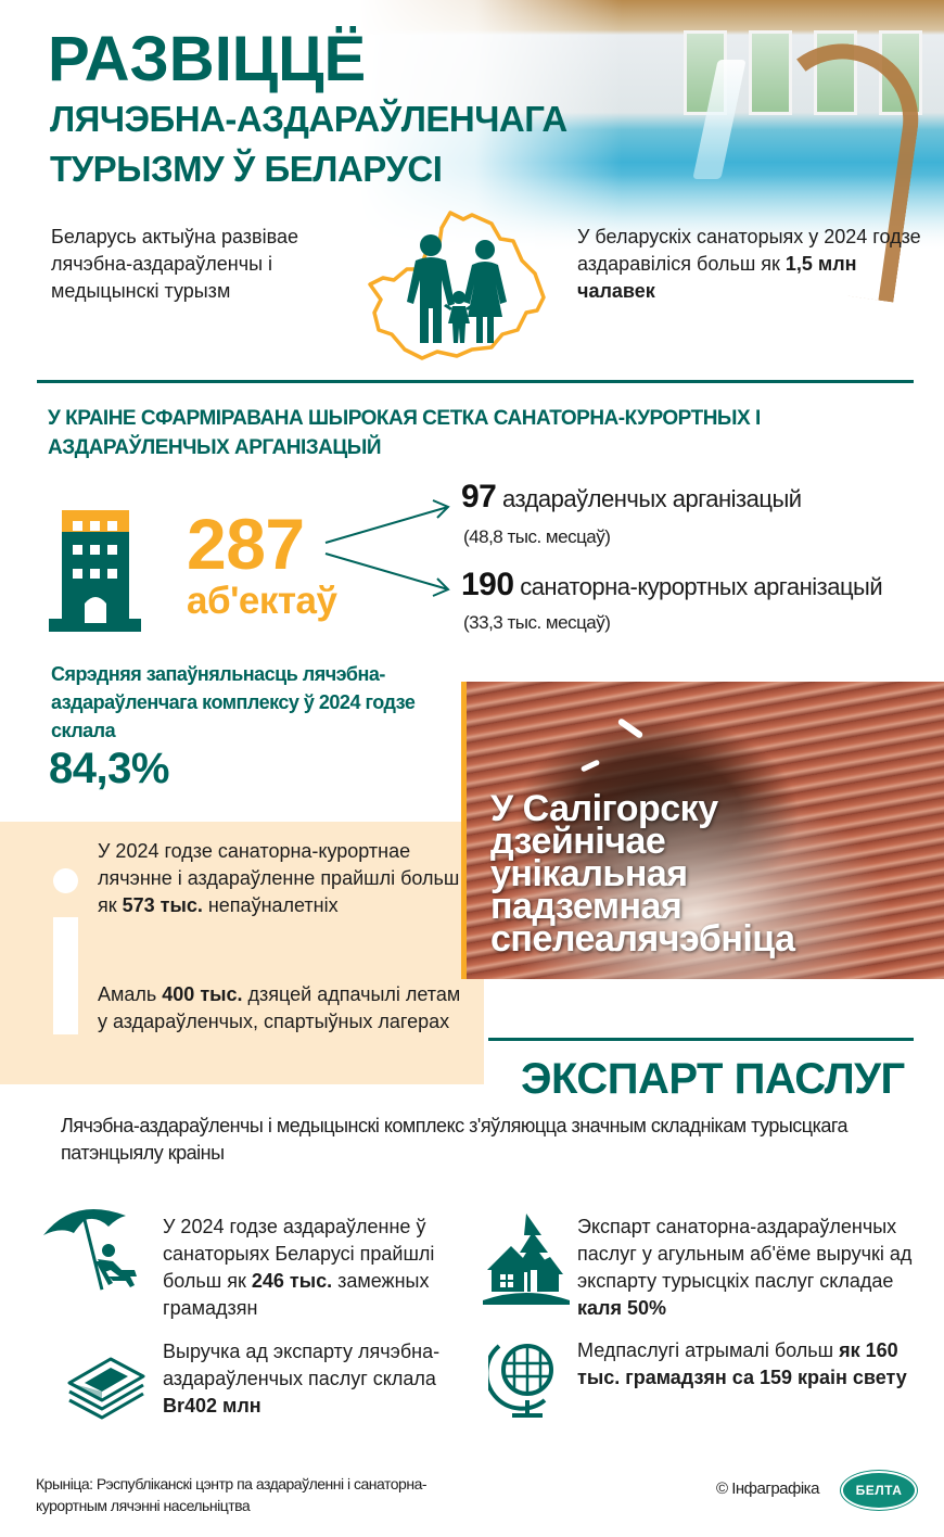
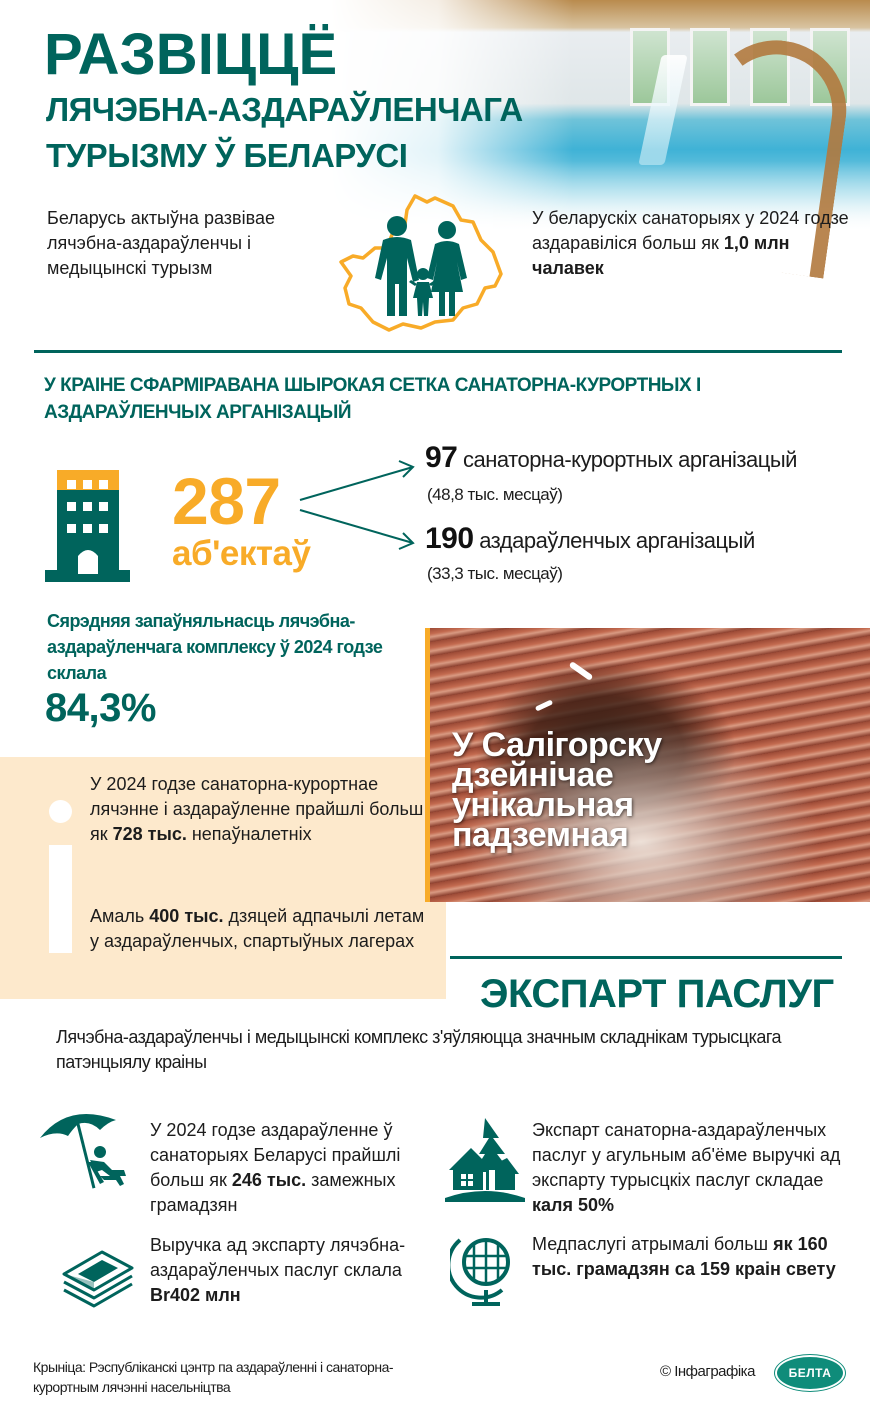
  РАЗВІЦЦЁ
  ЛЯЧЭБНА-АЗДАРАЎЛЕНЧАГА
  ТУРЫЗМУ Ў БЕЛАРУСІ
  Беларусь актыўна развівае лячэбна-аздараўленчы і медыцынскі турызм
- У беларускіх санаторыях у 2024 годзе аздаравіліся больш як 1,5 млн чалавек
+ У беларускіх санаторыях у 2024 годзе аздаравіліся больш як 1,0 млн чалавек
  У КРАІНЕ СФАРМІРАВАНА ШЫРОКАЯ СЕТКА САНАТОРНА-КУРОРТНЫХ І АЗДАРАЎЛЕНЧЫХ АРГАНІЗАЦЫЙ
  287
  аб'ектаў
- 97 аздараўленчых арганізацый
+ 97 санаторна-курортных арганізацый
  (48,8 тыс. месцаў)
- 190 санаторна-курортных арганізацый
+ 190 аздараўленчых арганізацый
  (33,3 тыс. месцаў)
  Сярэдняя запаўняльнасць лячэбна-аздараўленчага комплексу ў 2024 годзе склала
  84,3%
- У 2024 годзе санаторна-курортнае лячэнне і аздараўленне прайшлі больш як 573 тыс. непаўналетніх
+ У 2024 годзе санаторна-курортнае лячэнне і аздараўленне прайшлі больш як 728 тыс. непаўналетніх
  Амаль 400 тыс. дзяцей адпачылі летам у аздараўленчых, спартыўных лагерах
  У Салігорску
  дзейнічае
  унікальная
  падземная
- спелеалячэбніца
  ЭКСПАРТ ПАСЛУГ
  Лячэбна-аздараўленчы і медыцынскі комплекс з'яўляюцца значным складнікам турысцкага патэнцыялу краіны
  У 2024 годзе аздараўленне ў санаторыях Беларусі прайшлі больш як 246 тыс. замежных грамадзян
  Выручка ад экспарту лячэбна-аздараўленчых паслуг склала Br402 млн
  Экспарт санаторна-аздараўленчых паслуг у агульным аб'ёме выручкі ад экспарту турысцкіх паслуг складае каля 50%
  Медпаслугі атрымалі больш як 160 тыс. грамадзян са 159 краін свету
  Крыніца: Рэспубліканскі цэнтр па аздараўленні і санаторна-курортным лячэнні насельніцтва
  © Інфаграфіка
  БЕЛТА
